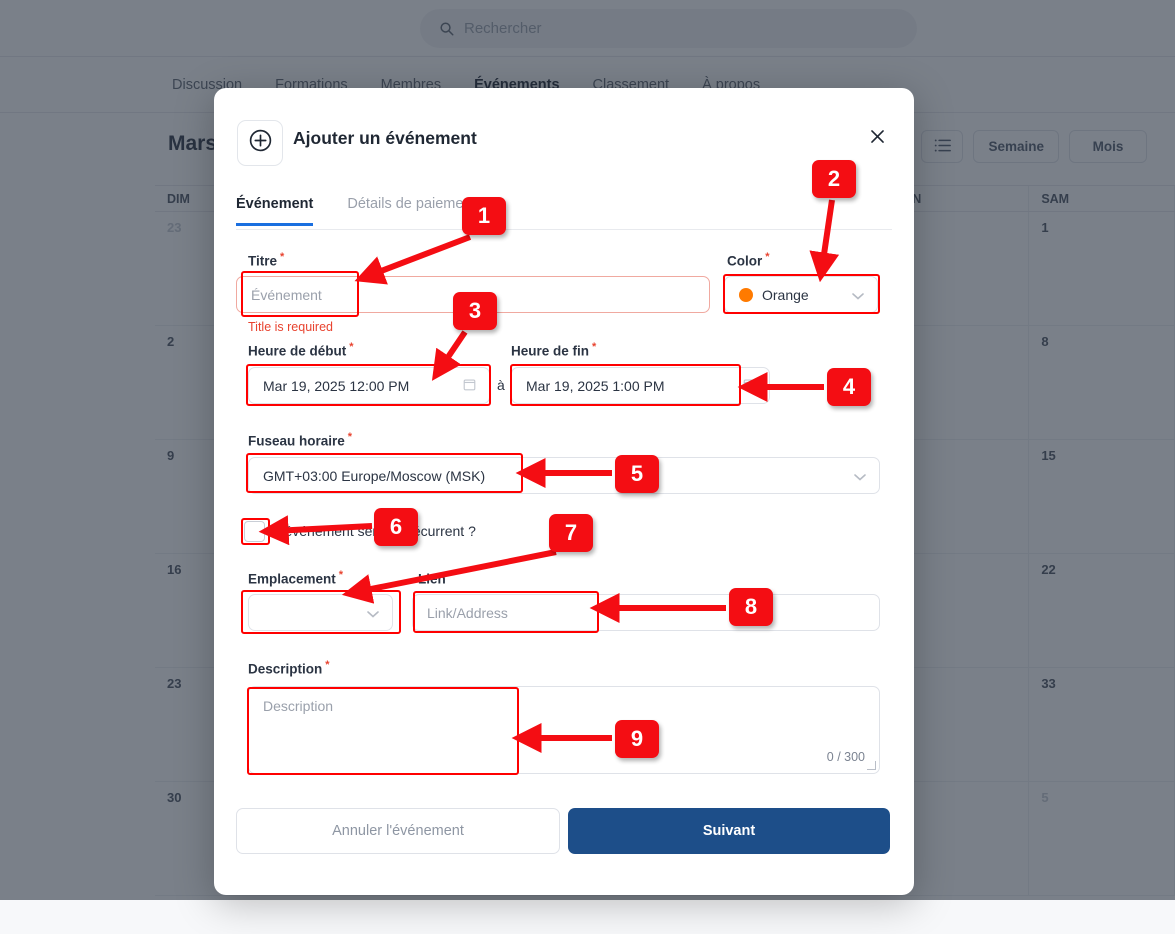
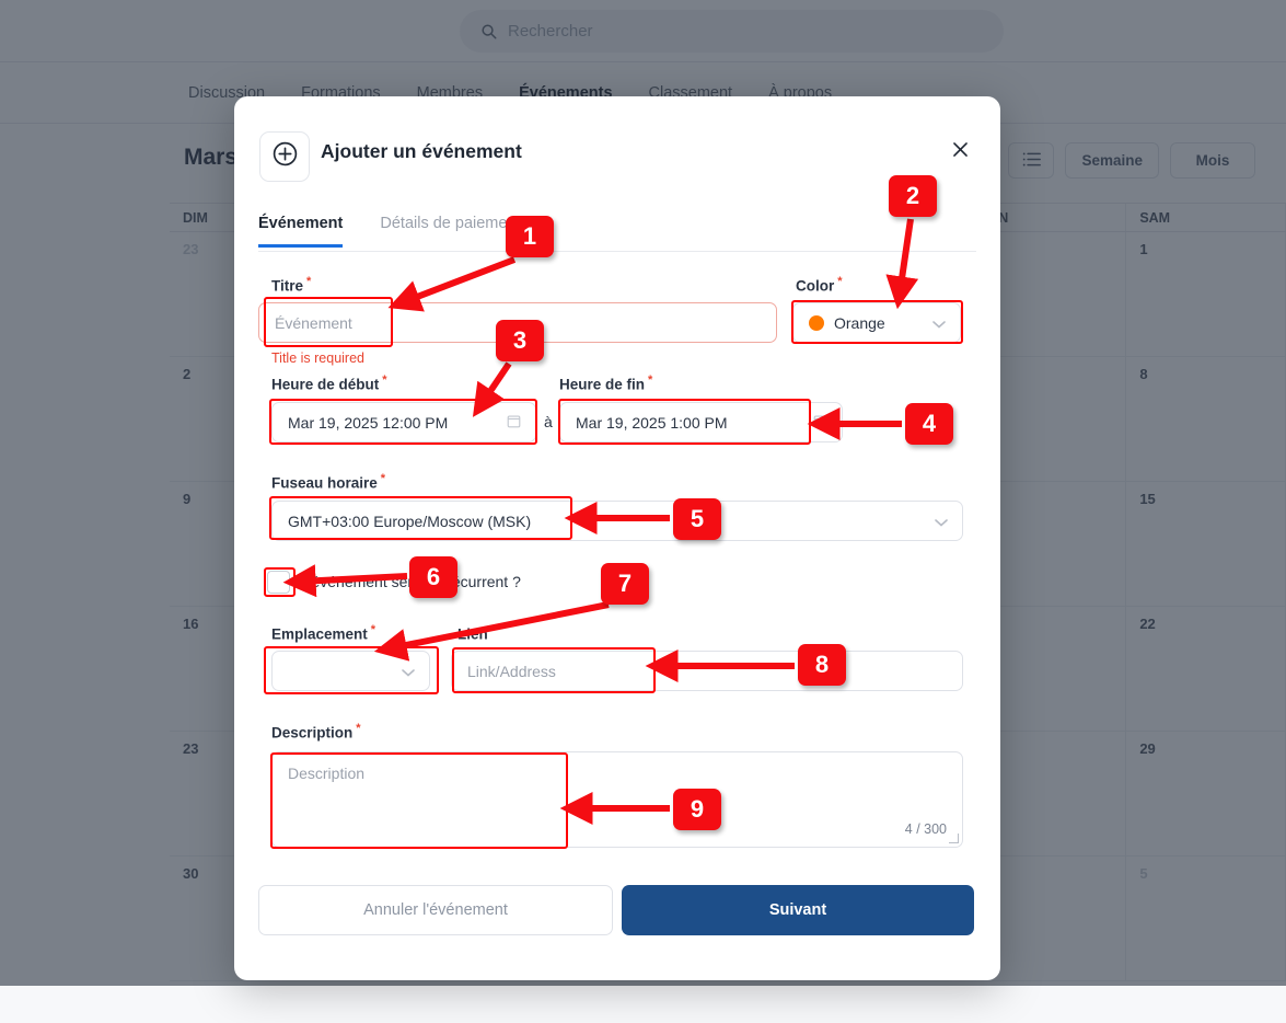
  Rechercher
  Discussion
  Formations
  Membres
  Événements
  Classement
  À propos
  Mars
  Semaine
  Mois
  DIM
  SAM
  1
  2
  8
  9
  15
  16
  22
  23
- 33
+ 29
  30
  Ajouter un événement
  Événement
  Détails de paieme
  Titre *
  Événement
  Title is required
  Color *
  Orange
  Heure de début *
  Heure de fin *
  Mar 19, 2025 12:00 PM
  à
  Mar 19, 2025 1:00 PM
  Fuseau horaire *
  GMT+03:00 Europe/Moscow (MSK)
  Emplacement *
  Link/Address
  Description *
  Description
- 0 / 300
+ 4 / 300
  Annuler l'événement
  Suivant
  1
  2
  3
  4
  5
  6
  7
  8
  9
